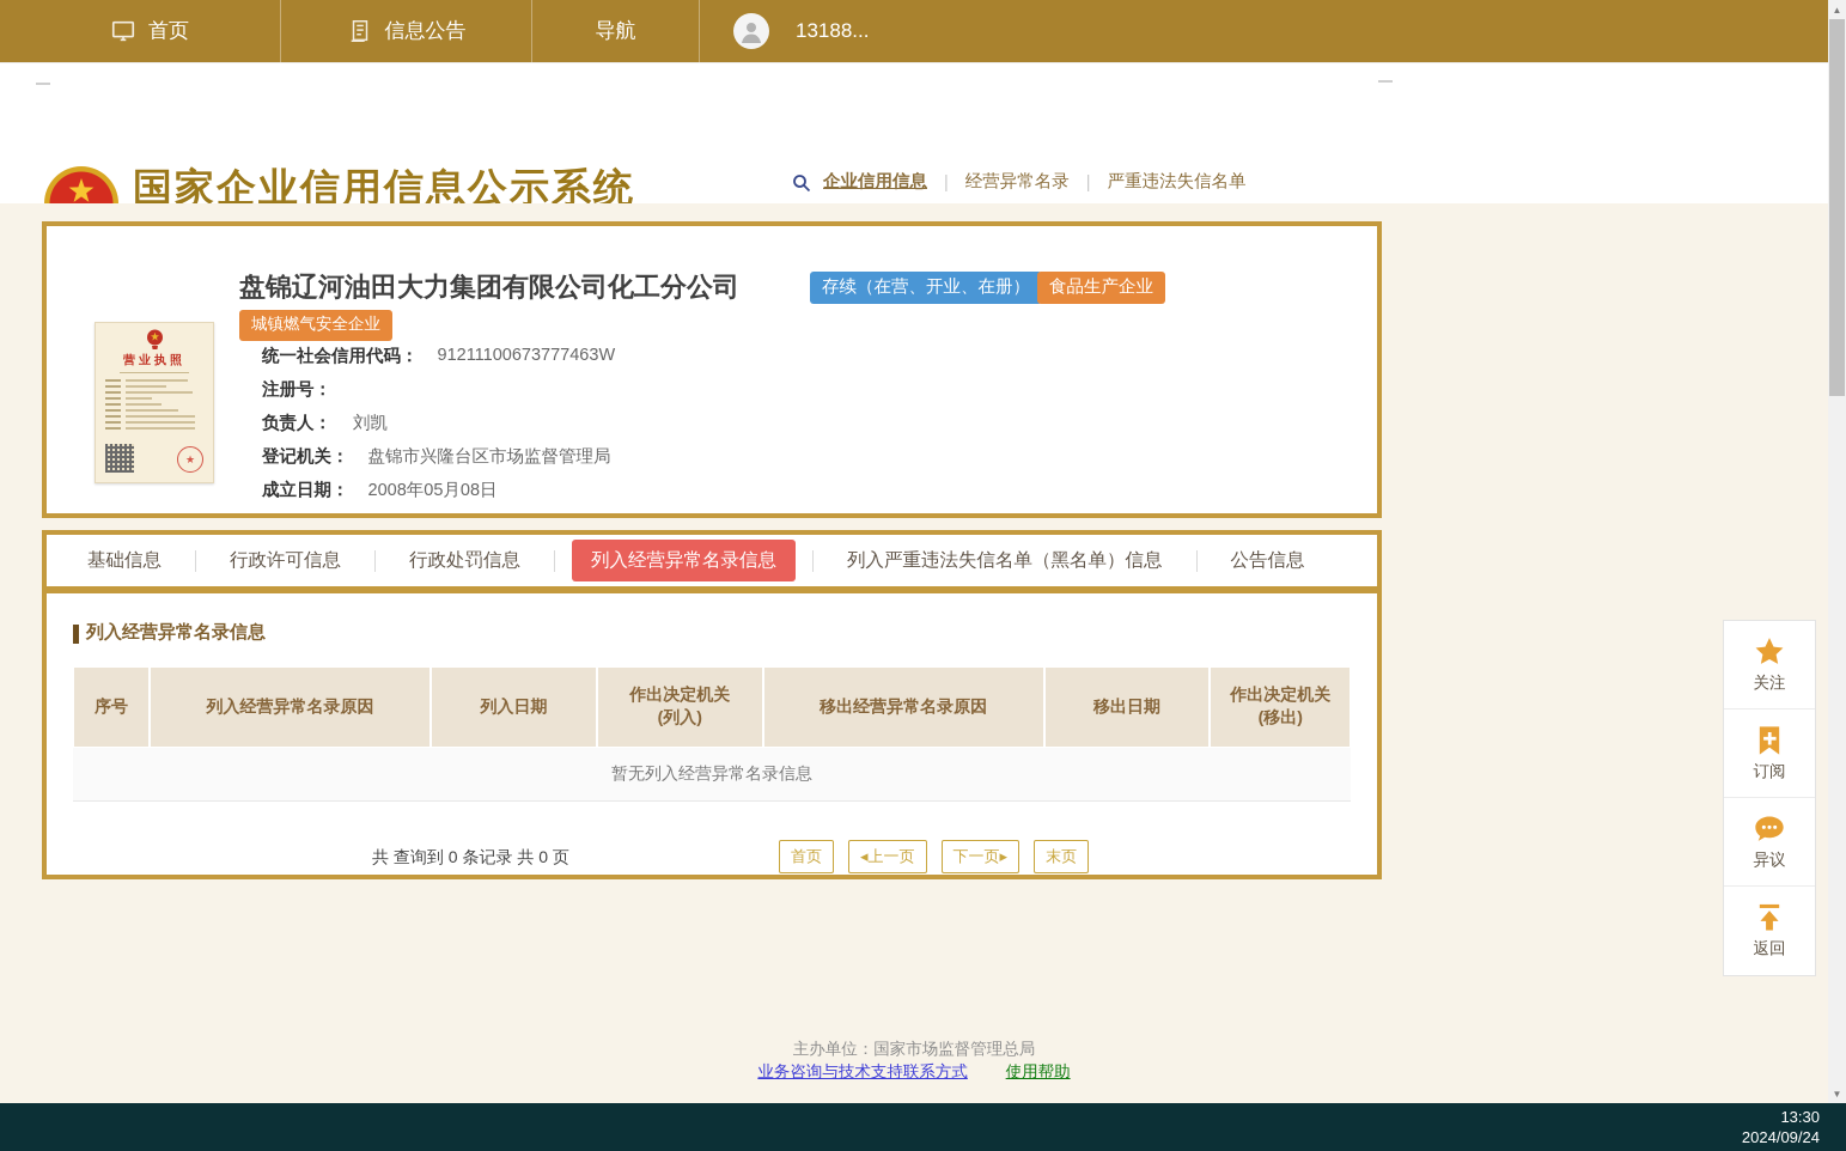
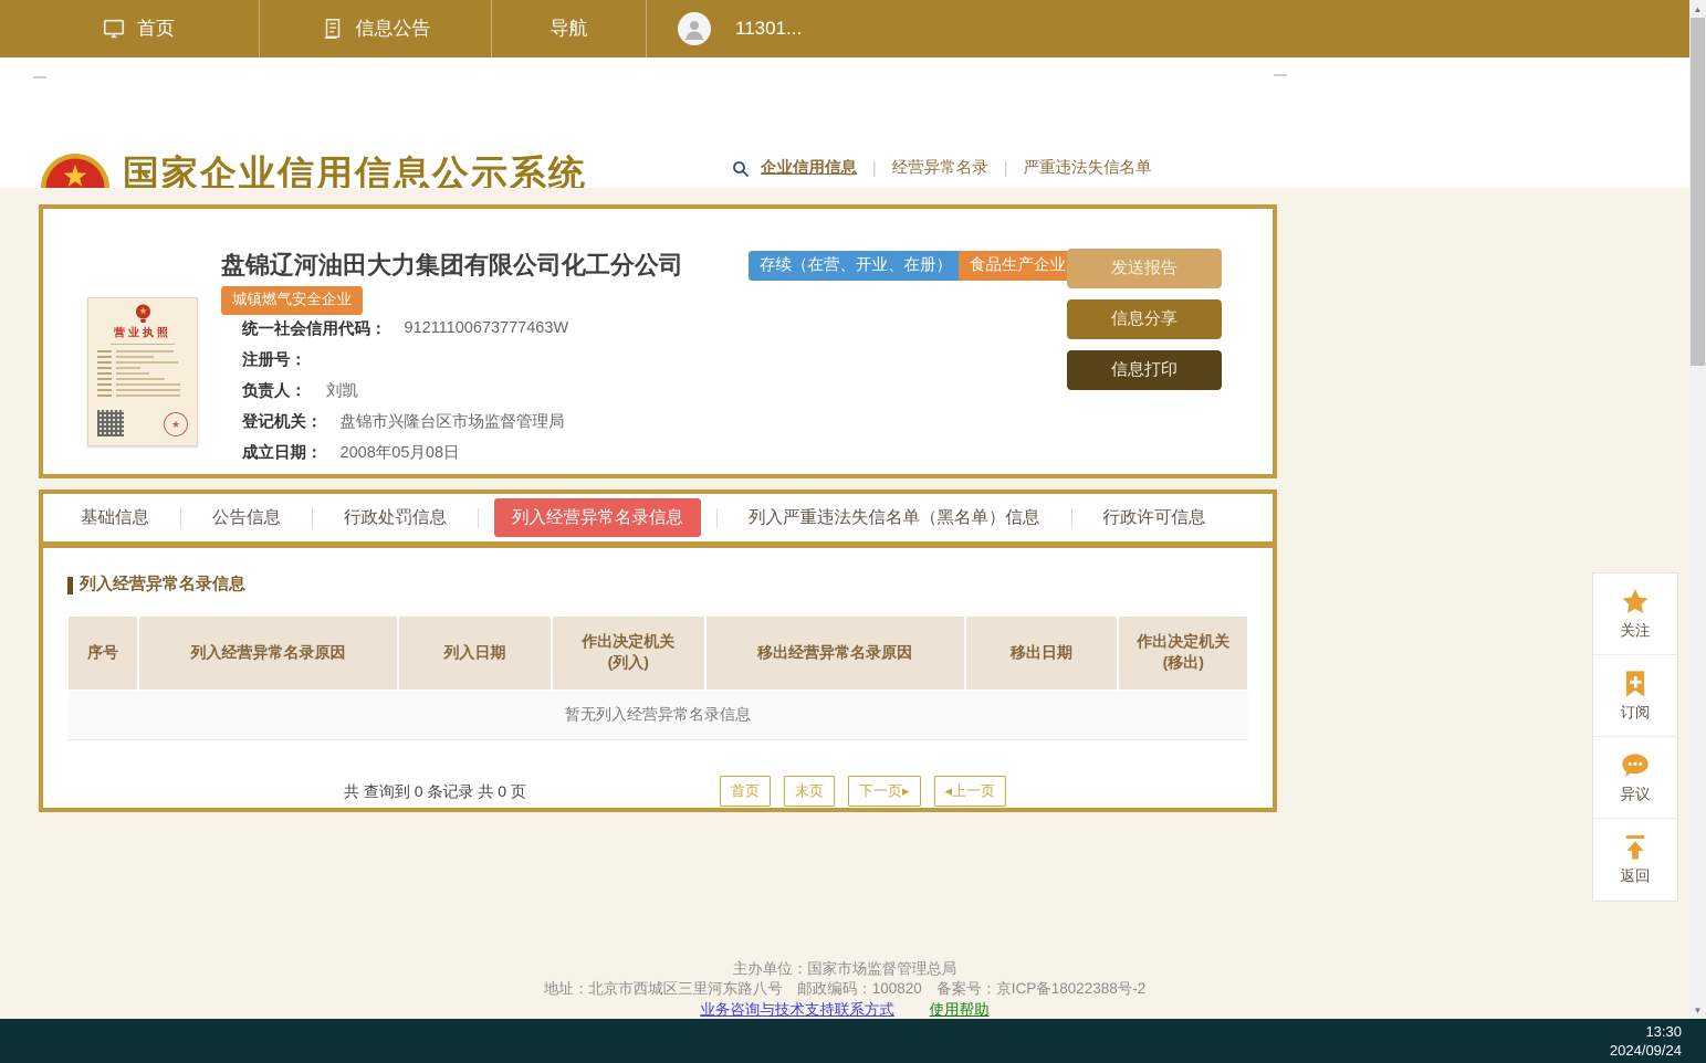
  首页
  信息公告
  导航
- 13188...
+ 11301...
  国家企业信用信息公示系统
  企业信用信息
  |
  经营异常名录
  |
  严重违法失信名单
  营业执照
  ★
  盘锦辽河油田大力集团有限公司化工分公司
  存续（在营、开业、在册）
  食品生产企业
  城镇燃气安全企业
  统一社会信用代码：
  91211100673777463W
  注册号：
  负责人：
  刘凯
  登记机关：
  盘锦市兴隆台区市场监督管理局
  成立日期：
  2008年05月08日
+ 发送报告
+ 信息分享
+ 信息打印
  基础信息
- 行政许可信息
+ 公告信息
  行政处罚信息
  列入经营异常名录信息
  列入严重违法失信名单（黑名单）信息
- 公告信息
+ 行政许可信息
  列入经营异常名录信息
  序号	列入经营异常名录原因	列入日期	作出决定机关 (列入)	移出经营异常名录原因	移出日期	作出决定机关 (移出)
  暂无列入经营异常名录信息
  共 查询到 0 条记录 共 0 页
  首页
- ◂上一页
+ 末页
  下一页▸
- 末页
+ ◂上一页
  关注
  订阅
  异议
  返回
  主办单位：国家市场监督管理总局
+ 地址：北京市西城区三里河东路八号 邮政编码：100820 备案号：京ICP备18022388号-2
  业务咨询与技术支持联系方式 使用帮助
  13:30
  2024/09/24
  ▲
  ▼
